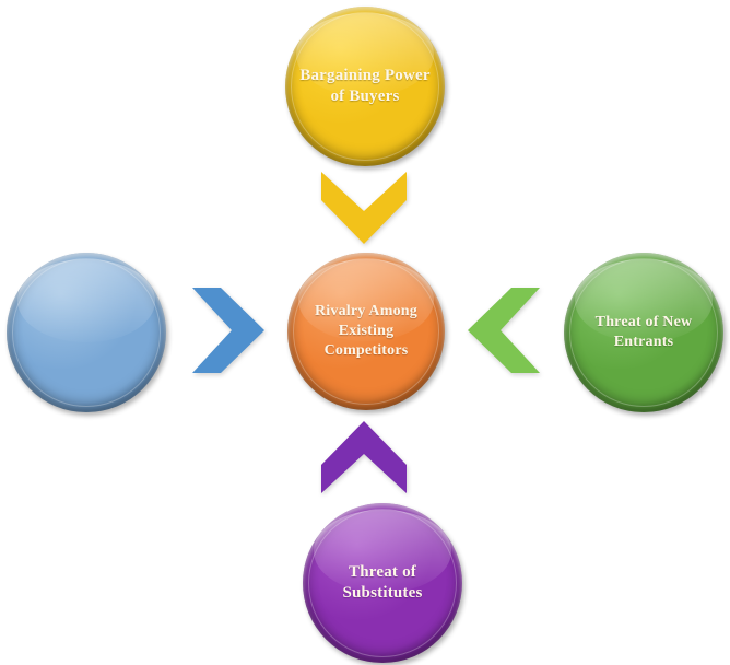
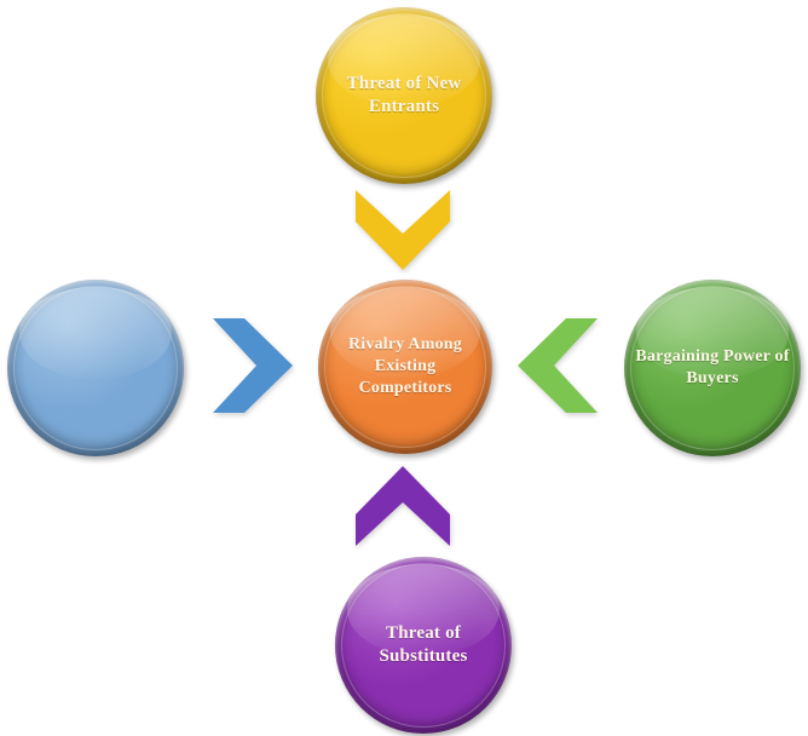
- Bargaining Power of Buyers
+ Threat of New Entrants
  Rivalry Among Existing Competitors
- Threat of New Entrants
+ Bargaining Power of Buyers
  Threat of Substitutes
